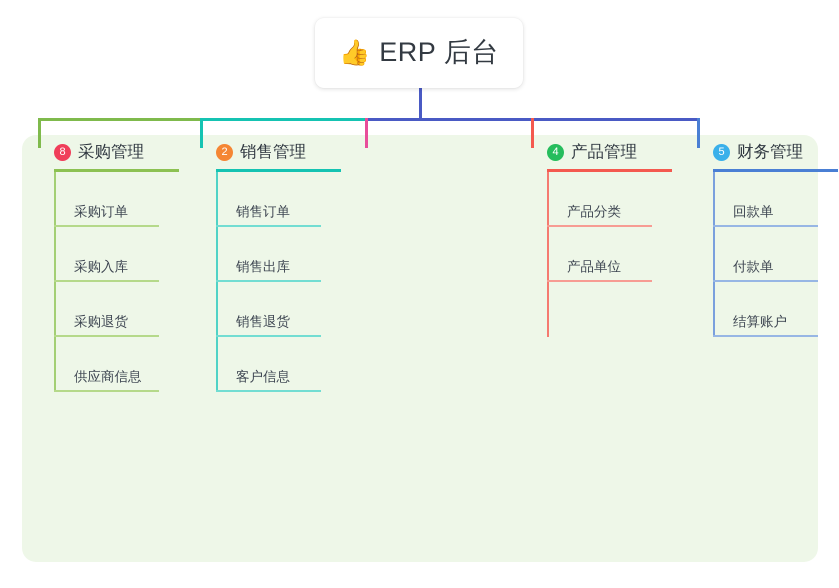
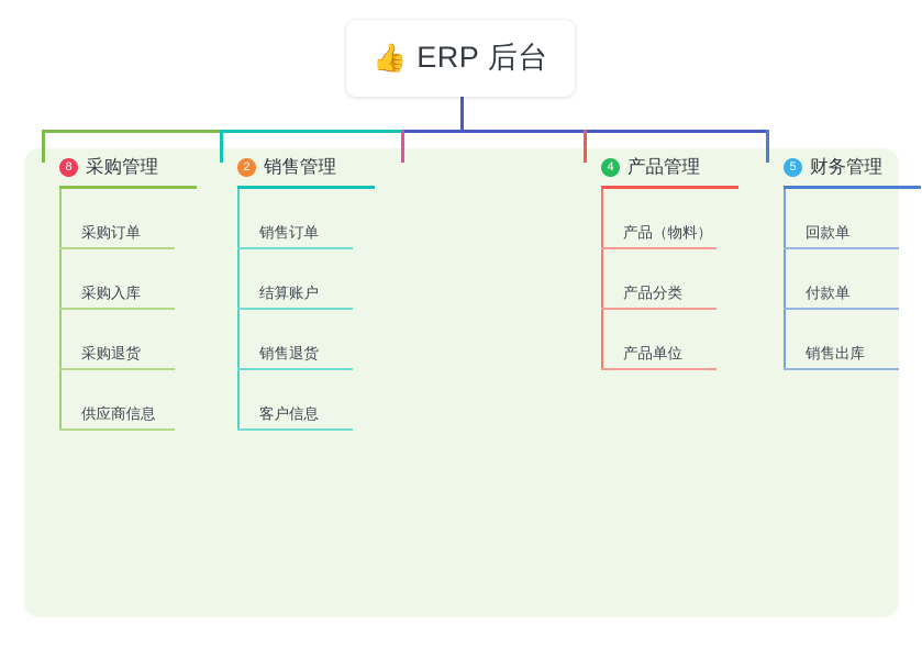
  👍
  ERP 后台
  8
  采购管理
  采购订单
  采购入库
  采购退货
  供应商信息
  2
  销售管理
  销售订单
- 销售出库
+ 结算账户
  销售退货
  客户信息
  4
  产品管理
+ 产品（物料）
  产品分类
  产品单位
  5
  财务管理
  回款单
  付款单
- 结算账户
+ 销售出库
